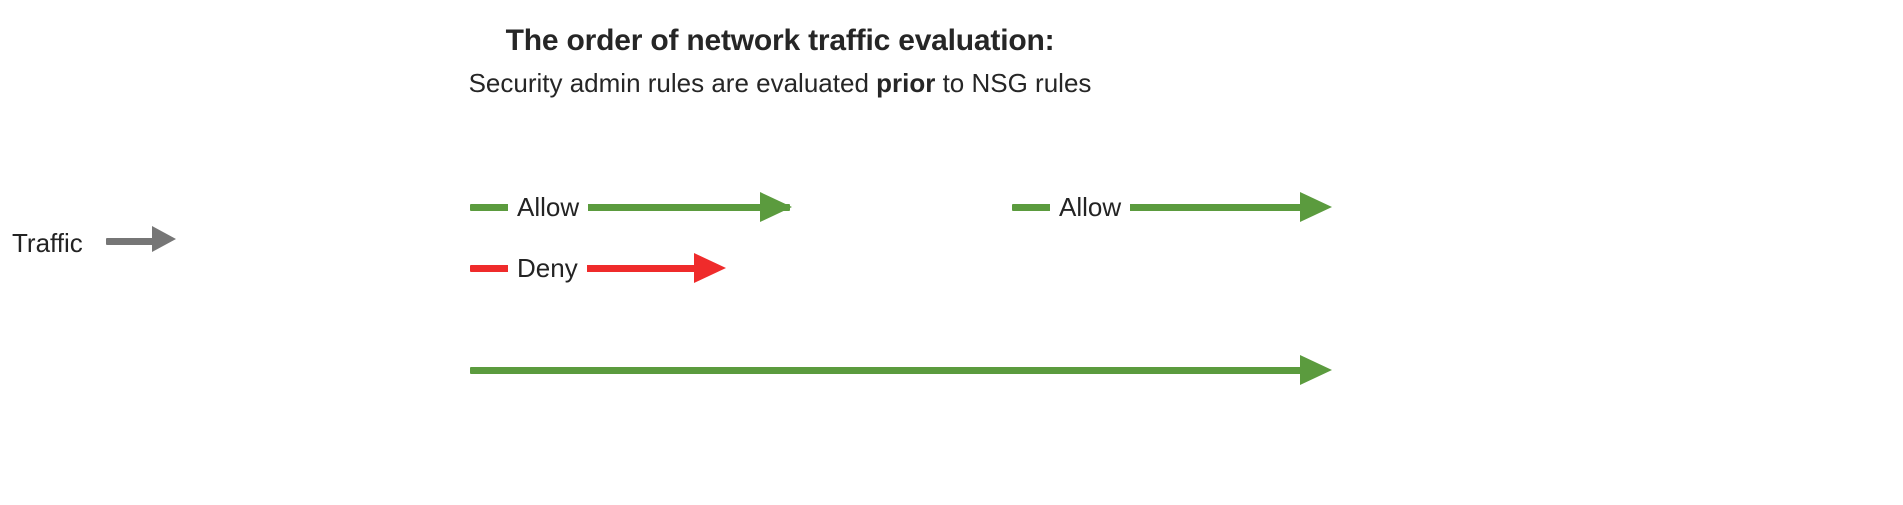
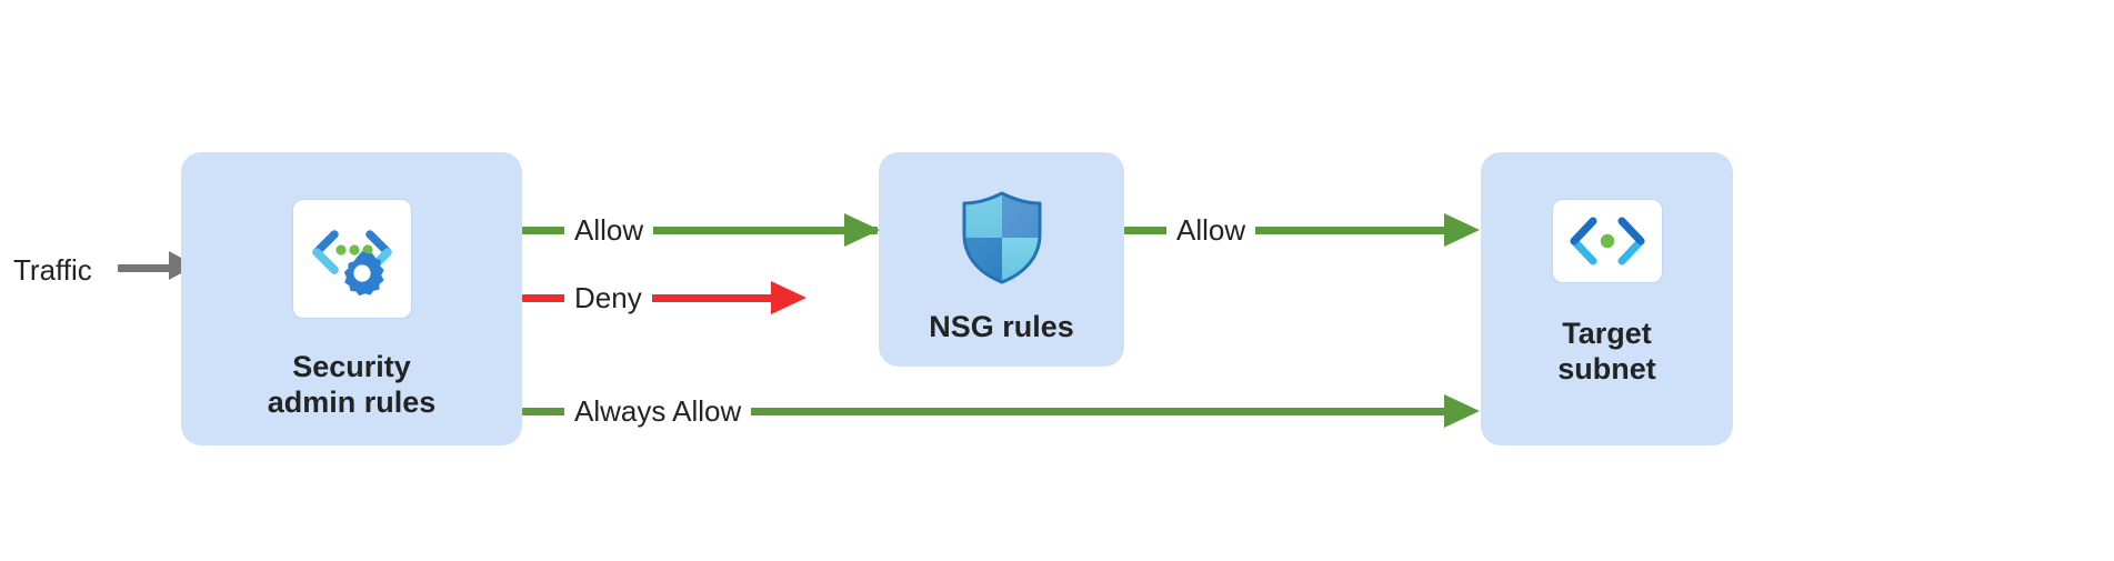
- The order of network traffic evaluation:
- Security admin rules are evaluated prior to NSG rules
  Traffic
+ Security
+ admin rules
+ NSG rules
+ Target
+ subnet
  Allow
  Deny
  Allow
+ Always Allow
